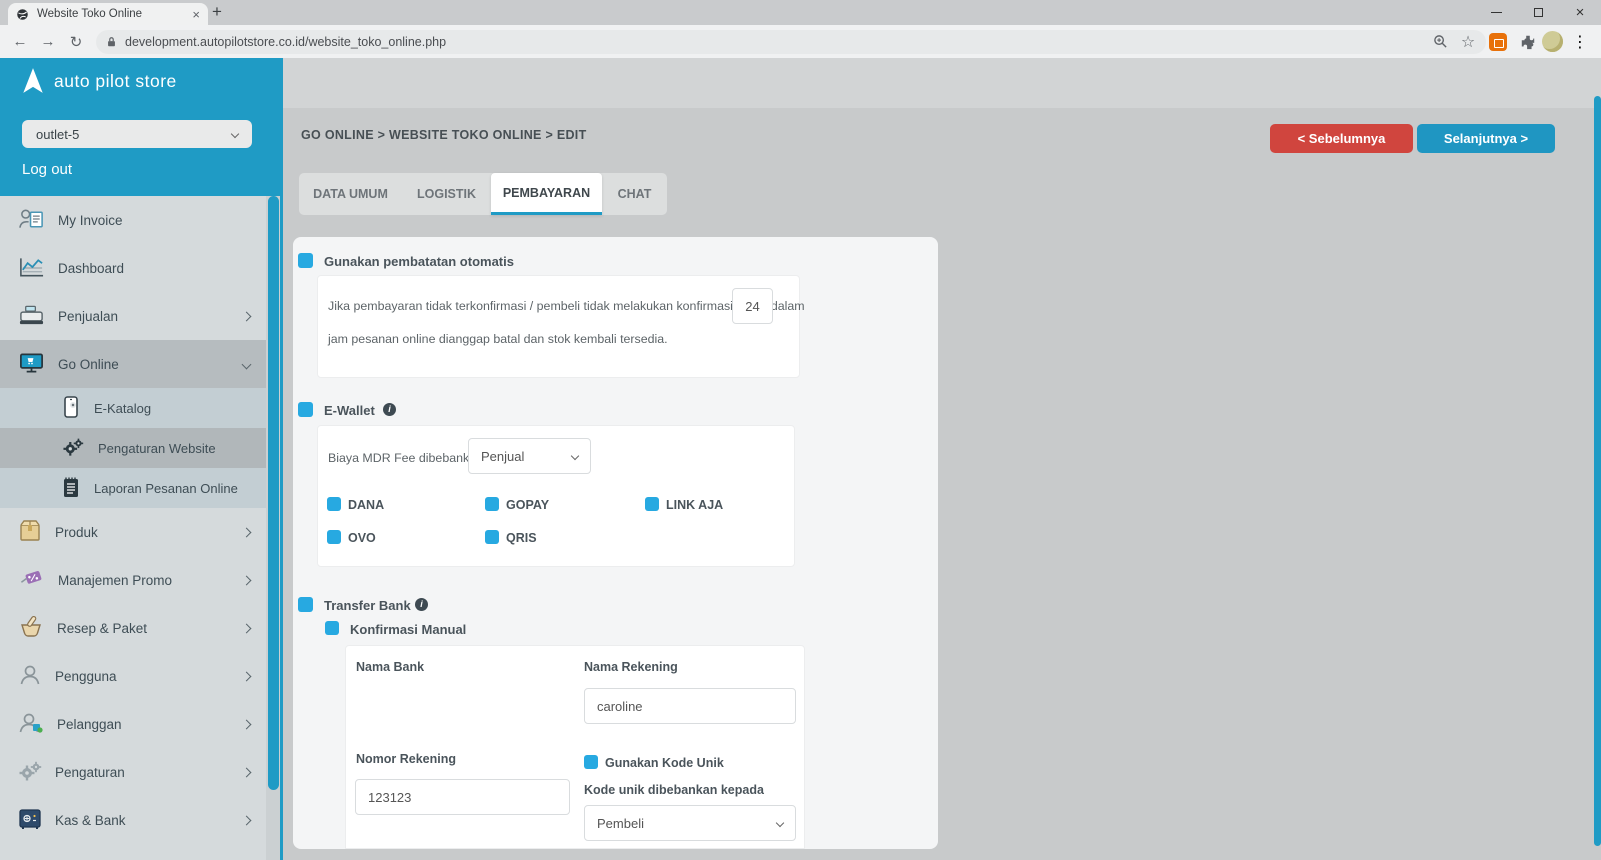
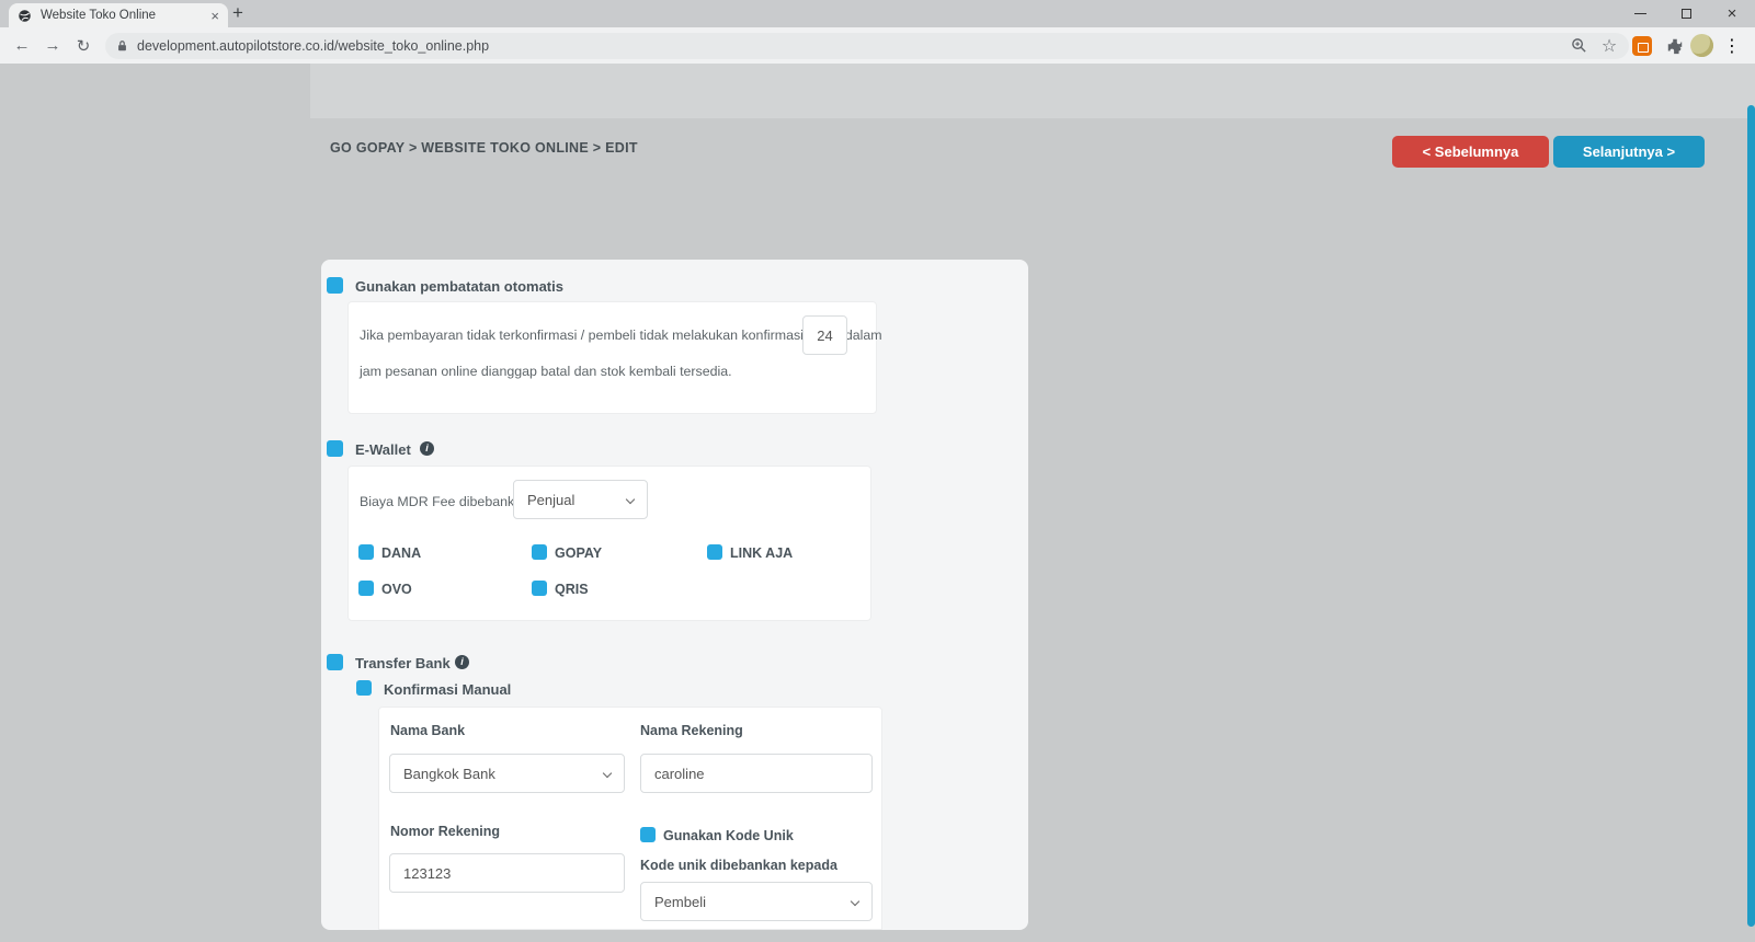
  Website Toko Online
  ×
  +
  ×
  ←
  →
  ↻
  development.autopilotstore.co.id/website_toko_online.php
  ☆
  ⋮
- auto pilot store
- outlet-5
- Log out
- My Invoice
- Dashboard
- Penjualan
- Go Online
- E-Katalog
- Pengaturan Website
- Laporan Pesanan Online
- Produk
- Manajemen Promo
- Resep & Paket
- Pengguna
- Pelanggan
- Pengaturan
- Kas & Bank
- GO ONLINE > WEBSITE TOKO ONLINE > EDIT
+ GO GOPAY > WEBSITE TOKO ONLINE > EDIT
  < Sebelumnya
  Selanjutnya >
- DATA UMUM
- LOGISTIK
- PEMBAYARAN
- CHAT
  Gunakan pembatatan otomatis
  Jika pembayaran tidak terkonfirmasi / pembeli tidak melakukan konfirmas dalam
  24
  jam pesanan online dianggap batal dan stok kembali tersedia.
  E-Wallet
  i
  Biaya MDR Fee dibebank
  Penjual
  DANA
  GOPAY
  LINK AJA
  OVO
  QRIS
  Transfer Bank
  i
  Konfirmasi Manual
  Nama Bank
+ Bangkok Bank
  Nama Rekening
  caroline
  Nomor Rekening
  123123
  Gunakan Kode Unik
  Kode unik dibebankan kepada
  Pembeli
